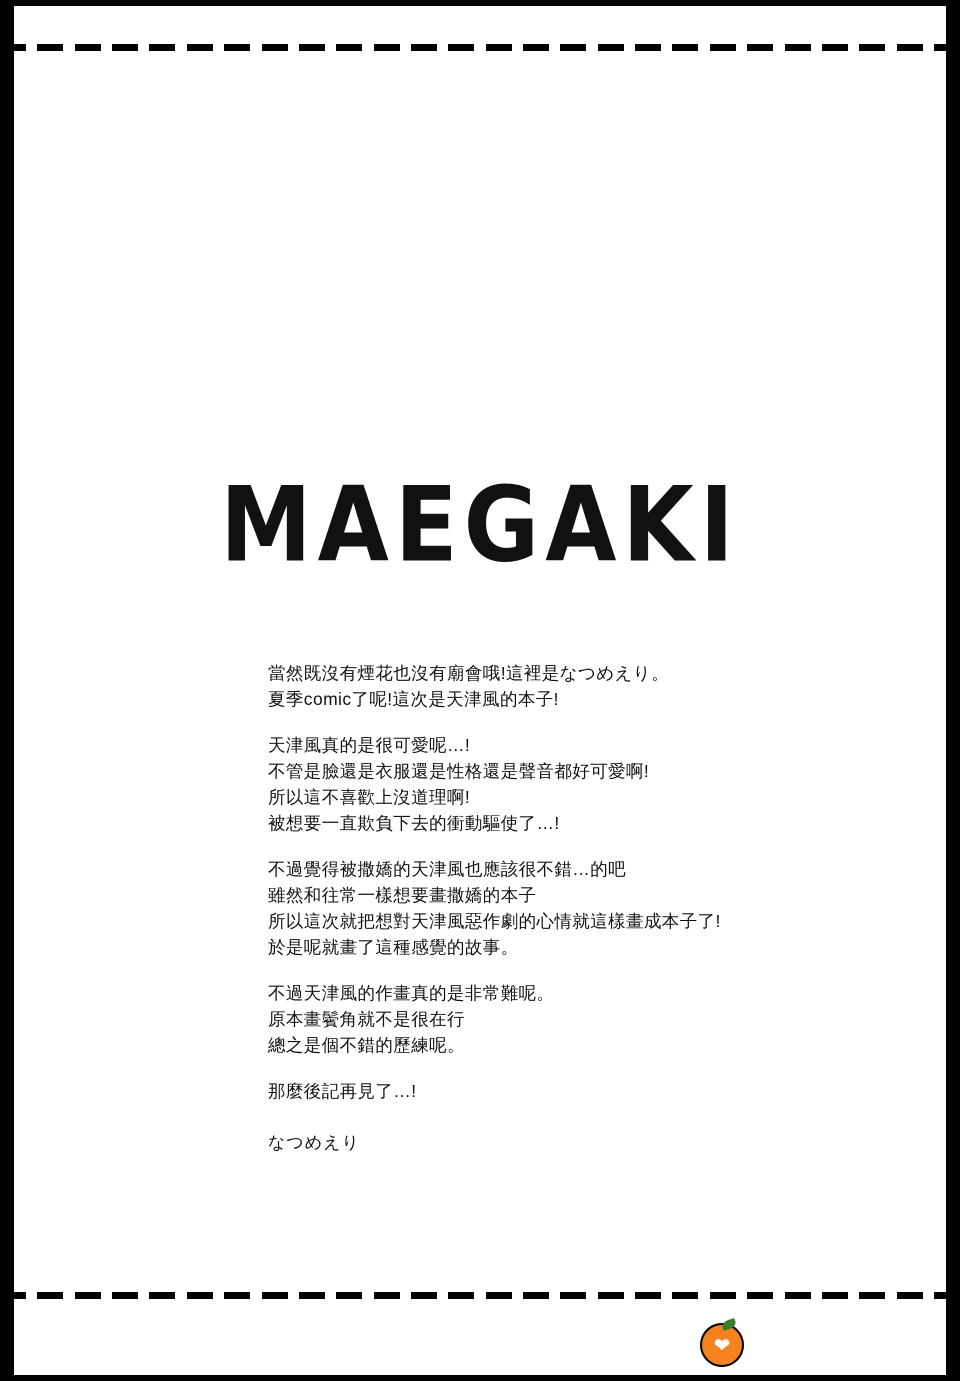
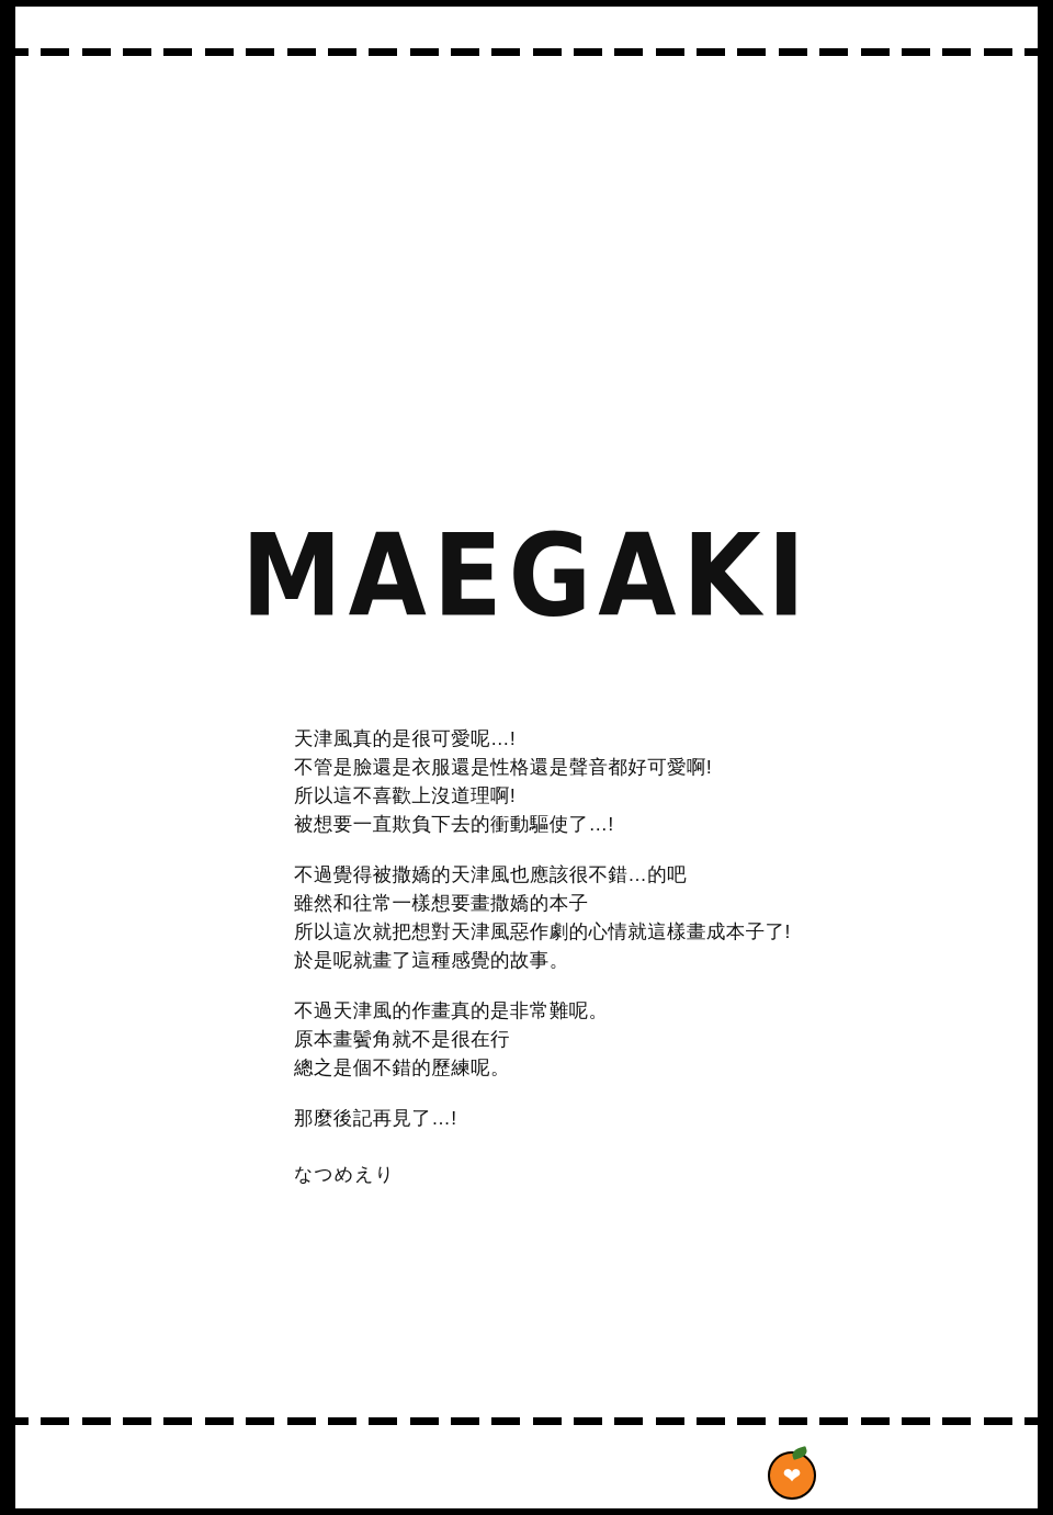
  MAEGAKI
- 當然既沒有煙花也沒有廟會哦!這裡是なつめえり。
- 夏季comic了呢!這次是天津風的本子!
  天津風真的是很可愛呢…!
  不管是臉還是衣服還是性格還是聲音都好可愛啊!
  所以這不喜歡上沒道理啊!
  被想要一直欺負下去的衝動驅使了…!
  不過覺得被撒嬌的天津風也應該很不錯…的吧
  雖然和往常一樣想要畫撒嬌的本子
  所以這次就把想對天津風惡作劇的心情就這樣畫成本子了!
  於是呢就畫了這種感覺的故事。
  不過天津風的作畫真的是非常難呢。
  原本畫鬢角就不是很在行
  總之是個不錯的歷練呢。
  那麼後記再見了…!
  なつめえり
  ❤
